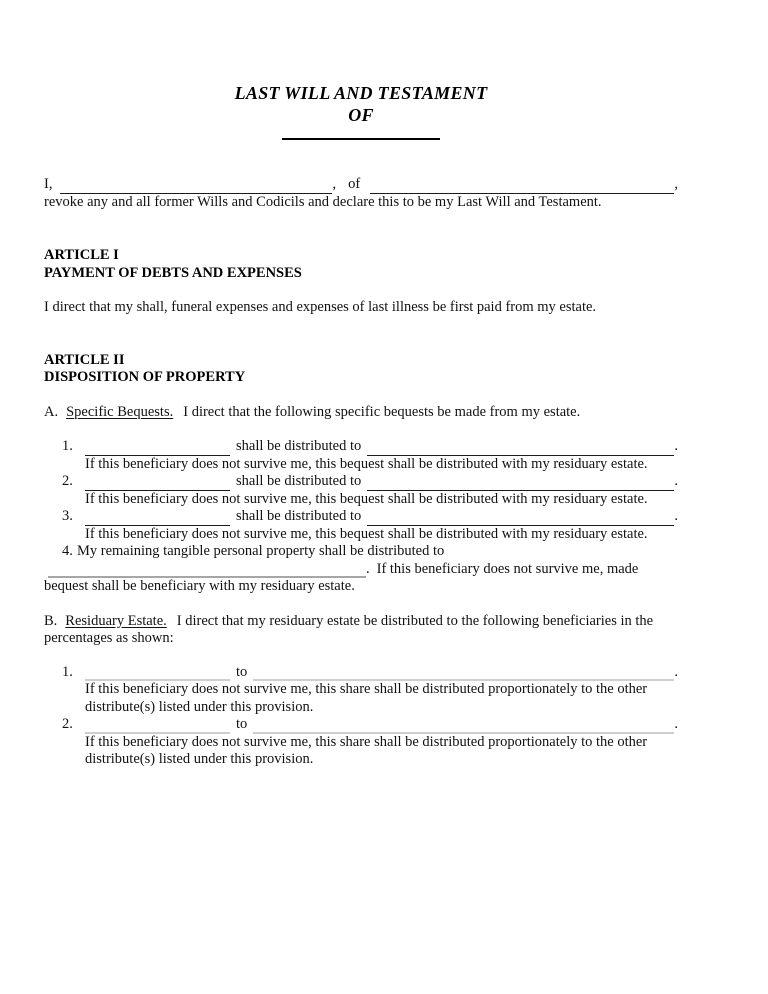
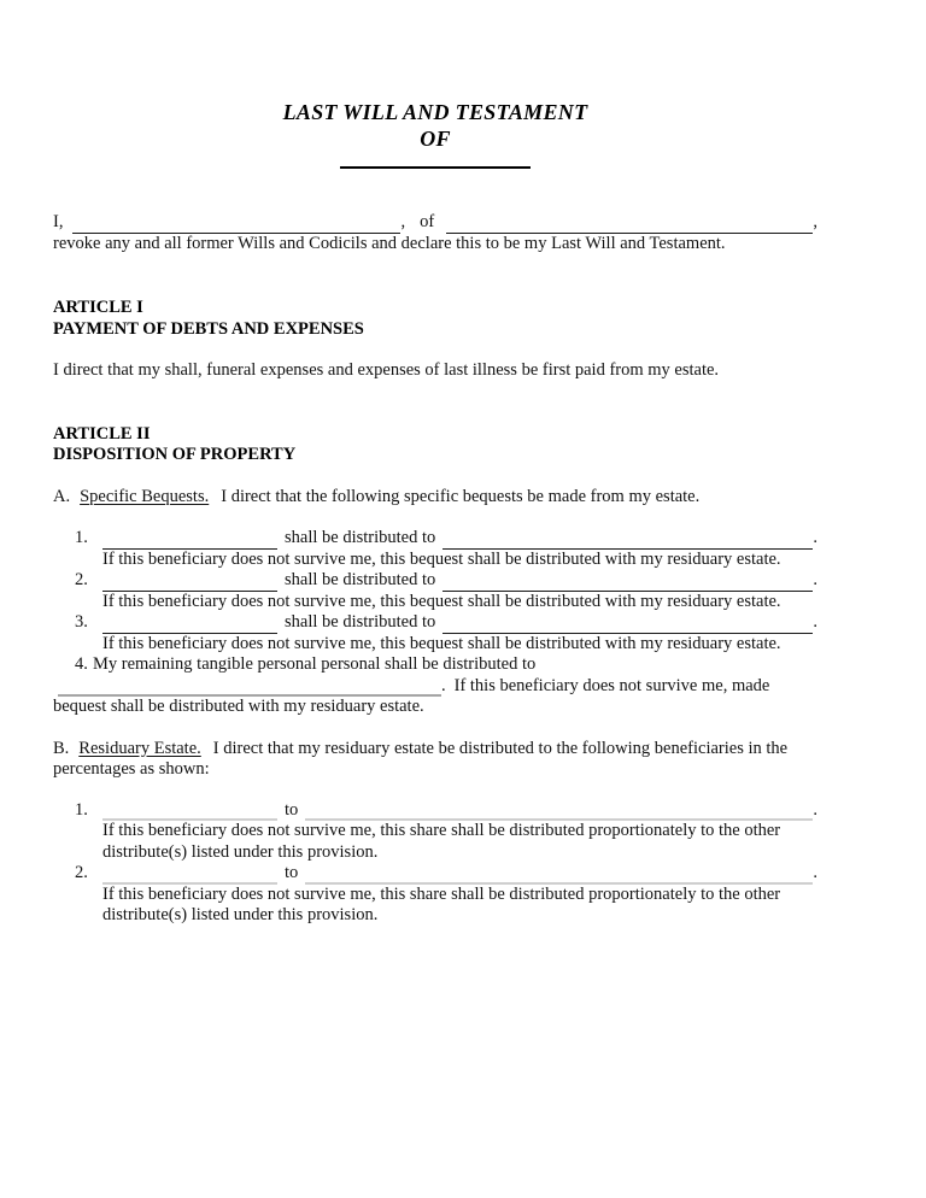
  LAST WILL AND TESTAMENT
  OF
  I,
  ,
  of
  ,
  revoke any and all former Wills and Codicils and declare this to be my Last Will and Testament.
  ARTICLE I
  PAYMENT OF DEBTS AND EXPENSES
  I direct that my shall, funeral expenses and expenses of last illness be first paid from my estate.
  ARTICLE II
  DISPOSITION OF PROPERTY
  A. Specific Bequests. I direct that the following specific bequests be made from my estate.
  1.
  shall be distributed to
  .
  If this beneficiary does not survive me, this bequest shall be distributed with my residuary estate.
  2.
  shall be distributed to
  .
  If this beneficiary does not survive me, this bequest shall be distributed with my residuary estate.
  3.
  shall be distributed to
  .
  If this beneficiary does not survive me, this bequest shall be distributed with my residuary estate.
  4.
- My remaining tangible personal property shall be distributed to
+ My remaining tangible personal personal shall be distributed to
  .
  If this beneficiary does not survive me, made
- bequest shall be beneficiary with my residuary estate.
+ bequest shall be distributed with my residuary estate.
  B. Residuary Estate. I direct that my residuary estate be distributed to the following beneficiaries in the
  percentages as shown:
  1.
  to
  .
  If this beneficiary does not survive me, this share shall be distributed proportionately to the other
  distribute(s) listed under this provision.
  2.
  to
  .
  If this beneficiary does not survive me, this share shall be distributed proportionately to the other
  distribute(s) listed under this provision.
